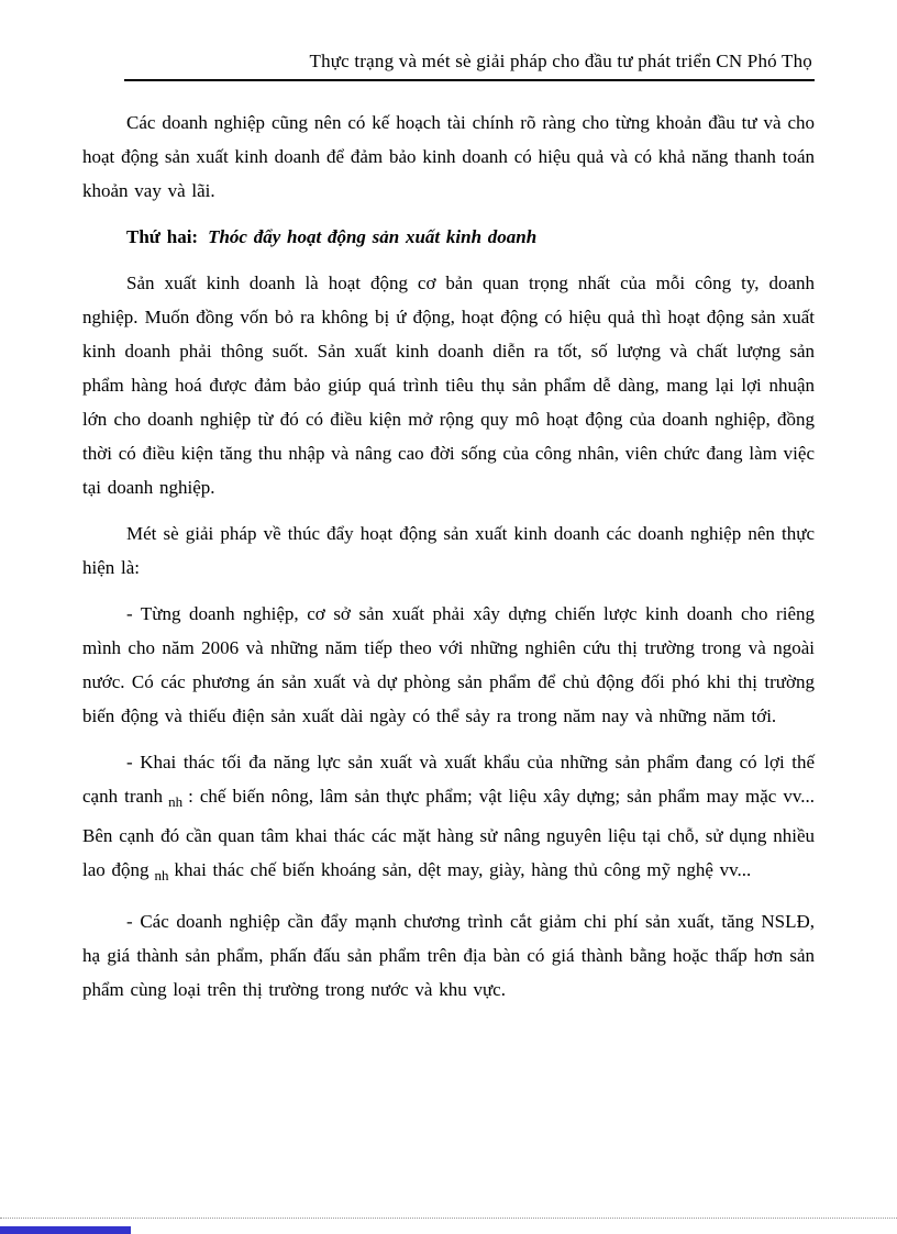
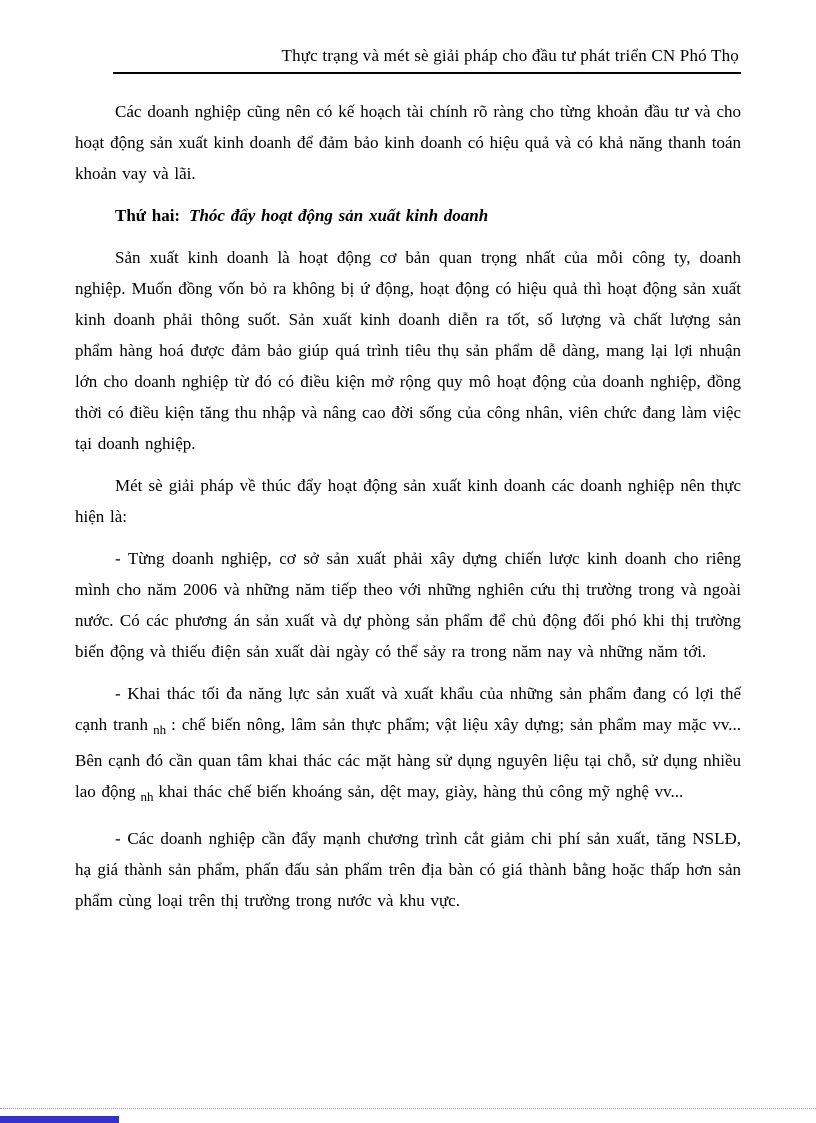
  Thực trạng và mét sè giải pháp cho đầu tư phát triển CN Phó Thọ
  Các doanh nghiệp cũng nên có kế hoạch tài chính rõ ràng cho từng khoản đầu tư và cho hoạt động sản xuất kinh doanh để đảm bảo kinh doanh có hiệu quả và có khả năng thanh toán khoản vay và lãi.
  Thứ hai: Thóc đẩy hoạt động sản xuất kinh doanh
  Sản xuất kinh doanh là hoạt động cơ bản quan trọng nhất của mỗi công ty, doanh nghiệp. Muốn đồng vốn bỏ ra không bị ứ động, hoạt động có hiệu quả thì hoạt động sản xuất kinh doanh phải thông suốt. Sản xuất kinh doanh diễn ra tốt, số lượng và chất lượng sản phẩm hàng hoá được đảm bảo giúp quá trình tiêu thụ sản phẩm dễ dàng, mang lại lợi nhuận lớn cho doanh nghiệp từ đó có điều kiện mở rộng quy mô hoạt động của doanh nghiệp, đồng thời có điều kiện tăng thu nhập và nâng cao đời sống của công nhân, viên chức đang làm việc tại doanh nghiệp.
  Mét sè giải pháp về thúc đẩy hoạt động sản xuất kinh doanh các doanh nghiệp nên thực hiện là:
  - Từng doanh nghiệp, cơ sở sản xuất phải xây dựng chiến lược kinh doanh cho riêng mình cho năm 2006 và những năm tiếp theo với những nghiên cứu thị trường trong và ngoài nước. Có các phương án sản xuất và dự phòng sản phẩm để chủ động đối phó khi thị trường biến động và thiếu điện sản xuất dài ngày có thể sảy ra trong năm nay và những năm tới.
- - Khai thác tối đa năng lực sản xuất và xuất khẩu của những sản phẩm đang có lợi thế cạnh tranh nh : chế biến nông, lâm sản thực phẩm; vật liệu xây dựng; sản phẩm may mặc vv... Bên cạnh đó cần quan tâm khai thác các mặt hàng sử nâng nguyên liệu tại chỗ, sử dụng nhiều lao động nh khai thác chế biến khoáng sản, dệt may, giày, hàng thủ công mỹ nghệ vv...
+ - Khai thác tối đa năng lực sản xuất và xuất khẩu của những sản phẩm đang có lợi thế cạnh tranh nh : chế biến nông, lâm sản thực phẩm; vật liệu xây dựng; sản phẩm may mặc vv... Bên cạnh đó cần quan tâm khai thác các mặt hàng sử dụng nguyên liệu tại chỗ, sử dụng nhiều lao động nh khai thác chế biến khoáng sản, dệt may, giày, hàng thủ công mỹ nghệ vv...
  - Các doanh nghiệp cần đẩy mạnh chương trình cắt giảm chi phí sản xuất, tăng NSLĐ, hạ giá thành sản phẩm, phấn đấu sản phẩm trên địa bàn có giá thành bằng hoặc thấp hơn sản phẩm cùng loại trên thị trường trong nước và khu vực.
